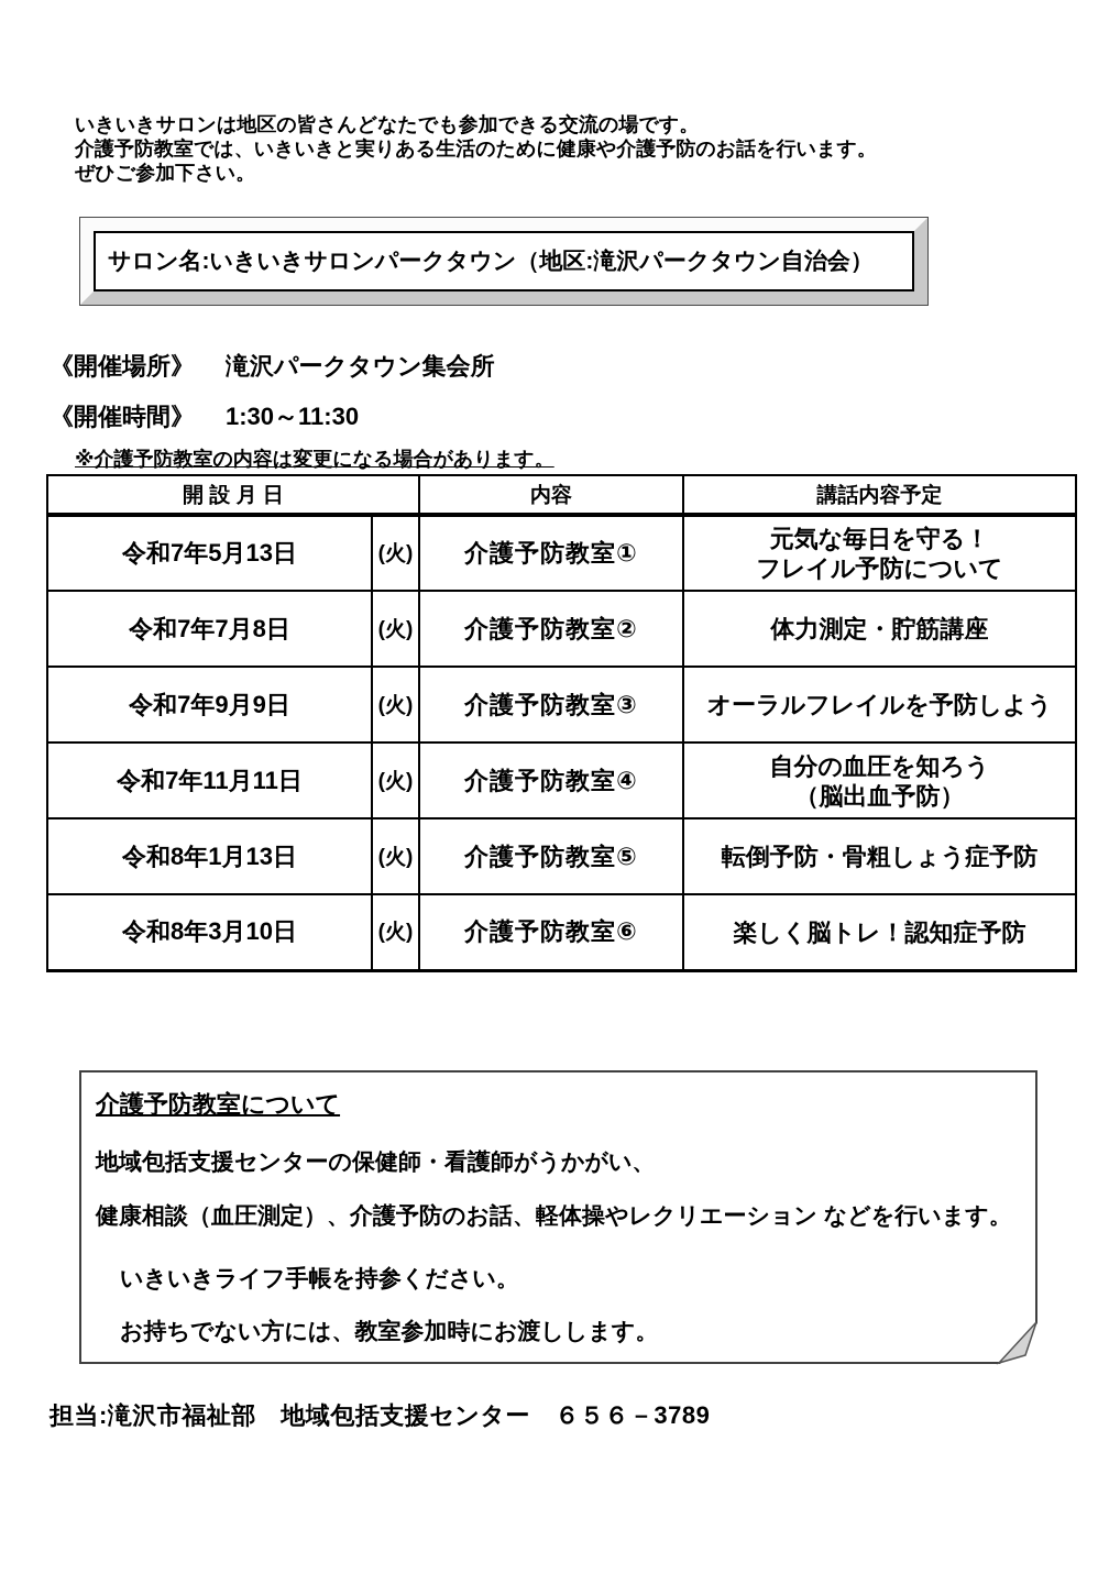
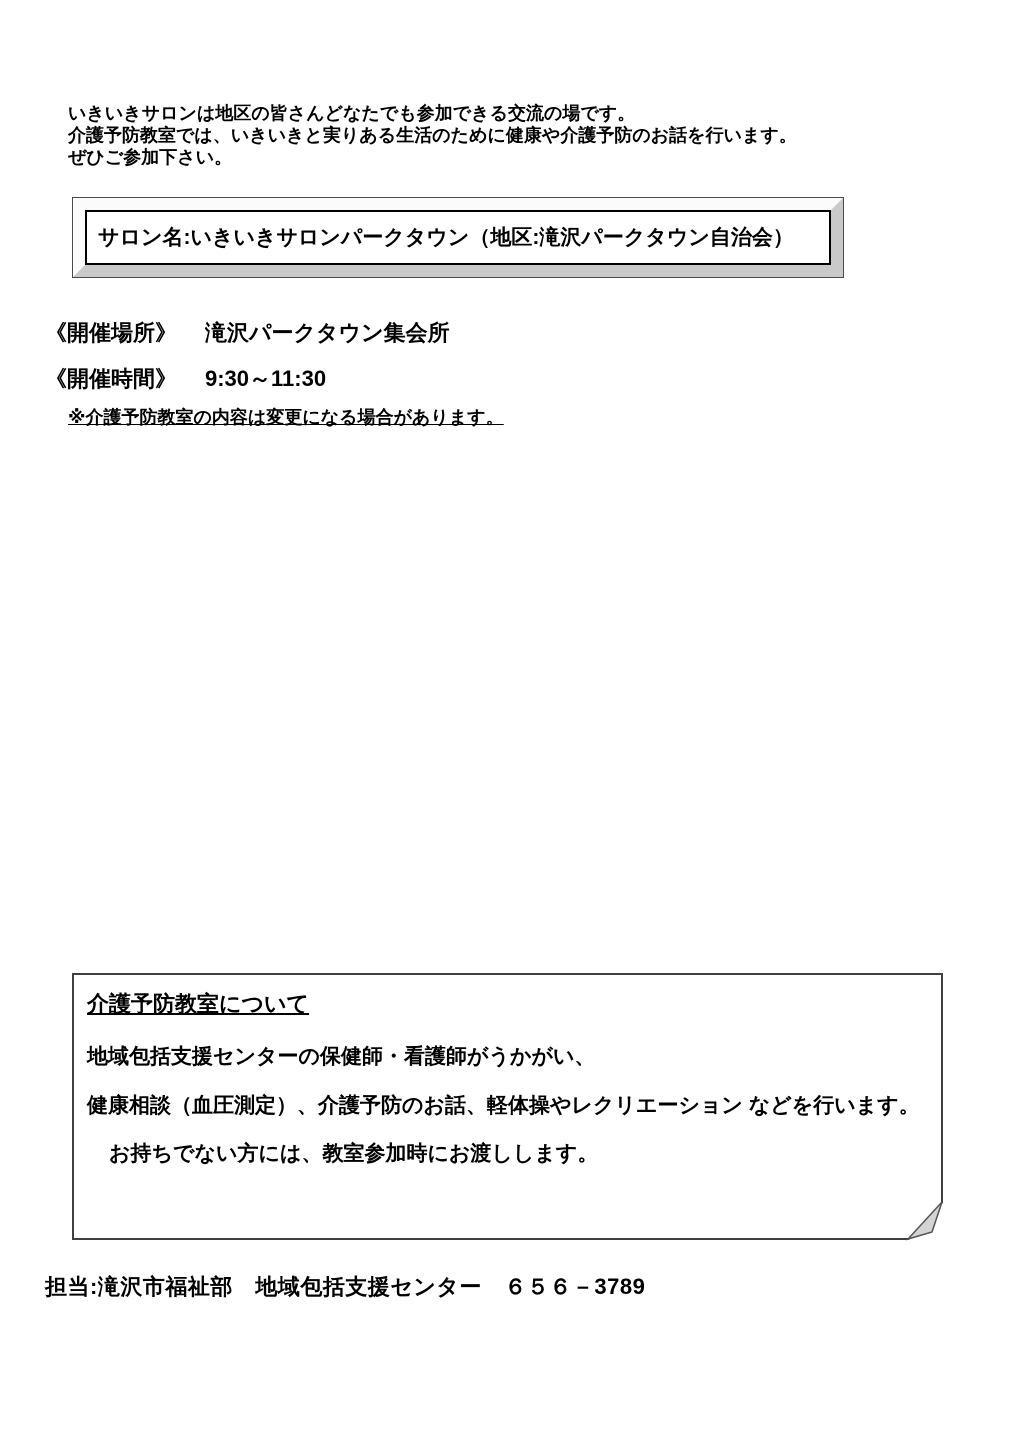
  いきいきサロンは地区の皆さんどなたでも参加できる交流の場です。
  介護予防教室では、いきいきと実りある生活のために健康や介護予防のお話を行います。
  ぜひご参加下さい。
  サロン名:いきいきサロンパークタウン（地区:滝沢パークタウン自治会）
  《開催場所》
  滝沢パークタウン集会所
  《開催時間》
- 1:30～11:30
+ 9:30～11:30
  ※介護予防教室の内容は変更になる場合があります。
- 開 設 月 日	内容	講話内容予定
- 令和7年5月13日	(火)	介護予防教室①	元気な毎日を守る！ フレイル予防について
- 令和7年7月8日	(火)	介護予防教室②	体力測定・貯筋講座
- 令和7年9月9日	(火)	介護予防教室③	オーラルフレイルを予防しよう
- 令和7年11月11日	(火)	介護予防教室④	自分の血圧を知ろう （脳出血予防）
- 令和8年1月13日	(火)	介護予防教室⑤	転倒予防・骨粗しょう症予防
- 令和8年3月10日	(火)	介護予防教室⑥	楽しく脳トレ！認知症予防
  介護予防教室について
  地域包括支援センターの保健師・看護師がうかがい、
  健康相談（血圧測定）、介護予防のお話、軽体操やレクリエーション などを行います。
- いきいきライフ手帳を持参ください。
  お持ちでない方には、教室参加時にお渡しします。
  担当:滝沢市福祉部 地域包括支援センター ６５６－3789
